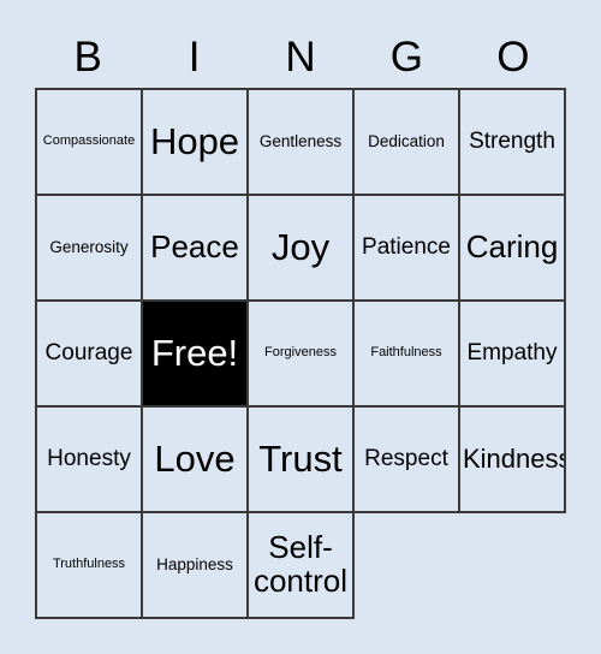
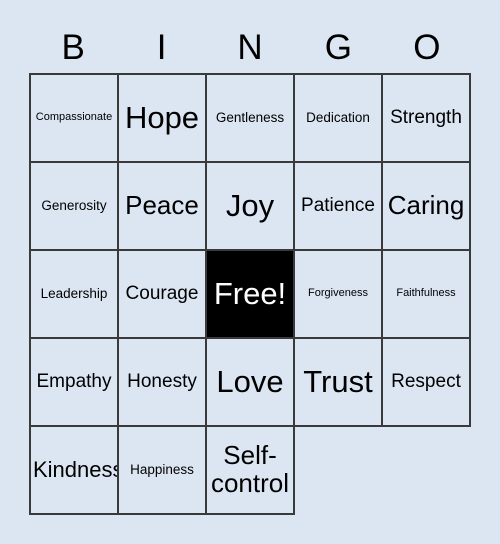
  B
  I
  N
  G
  O
  Compassionate
  Hope
  Gentleness
  Dedication
  Strength
  Generosity
  Peace
  Joy
  Patience
  Caring
+ Leadership
  Courage
  Free!
  Forgiveness
  Faithfulness
  Empathy
  Honesty
  Love
  Trust
  Respect
  Kindnes
- Truthfulness
  Happiness
  Self-
  control
